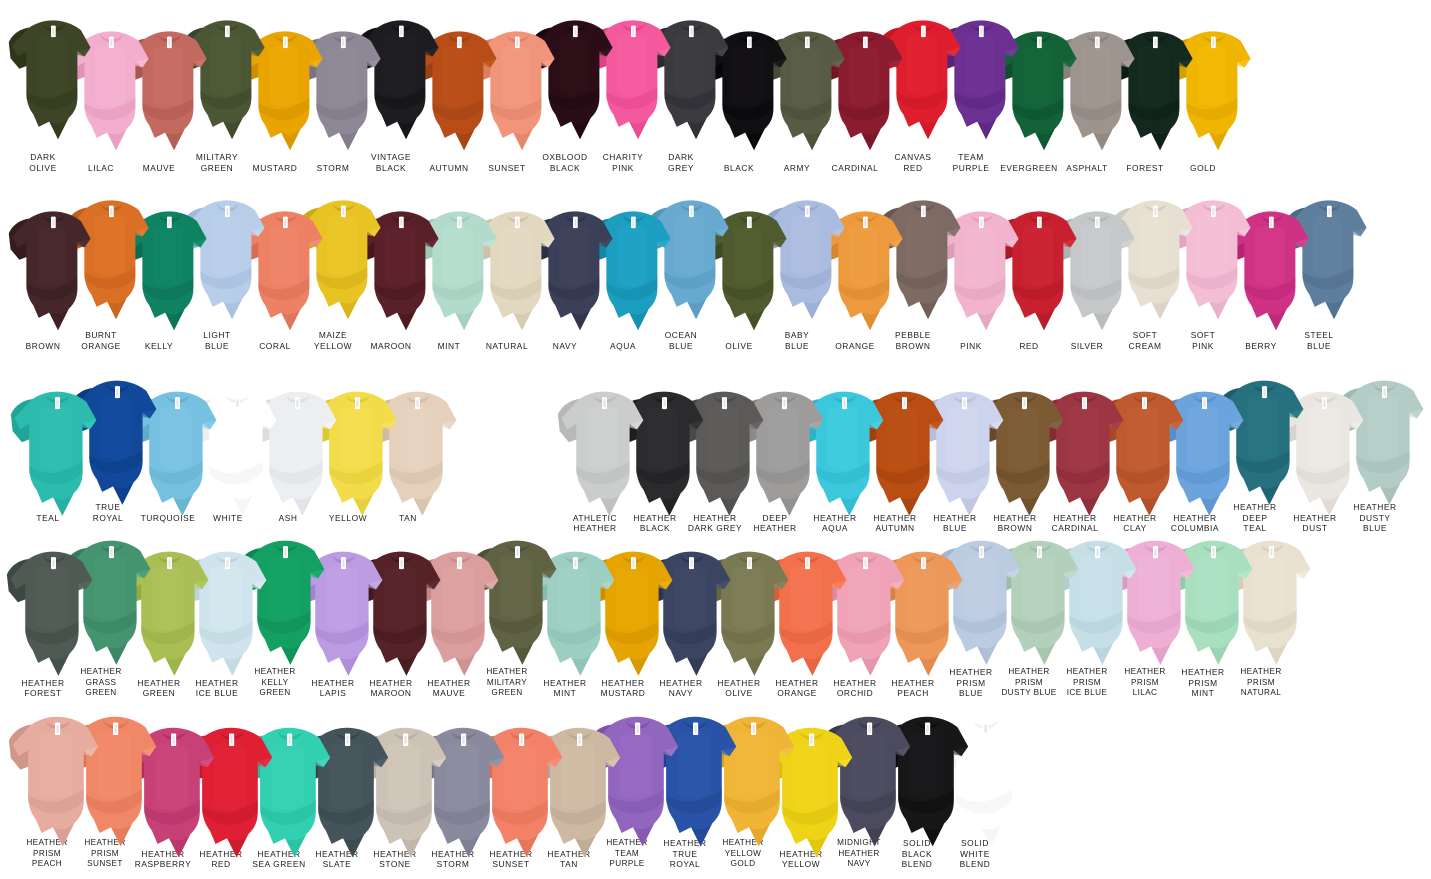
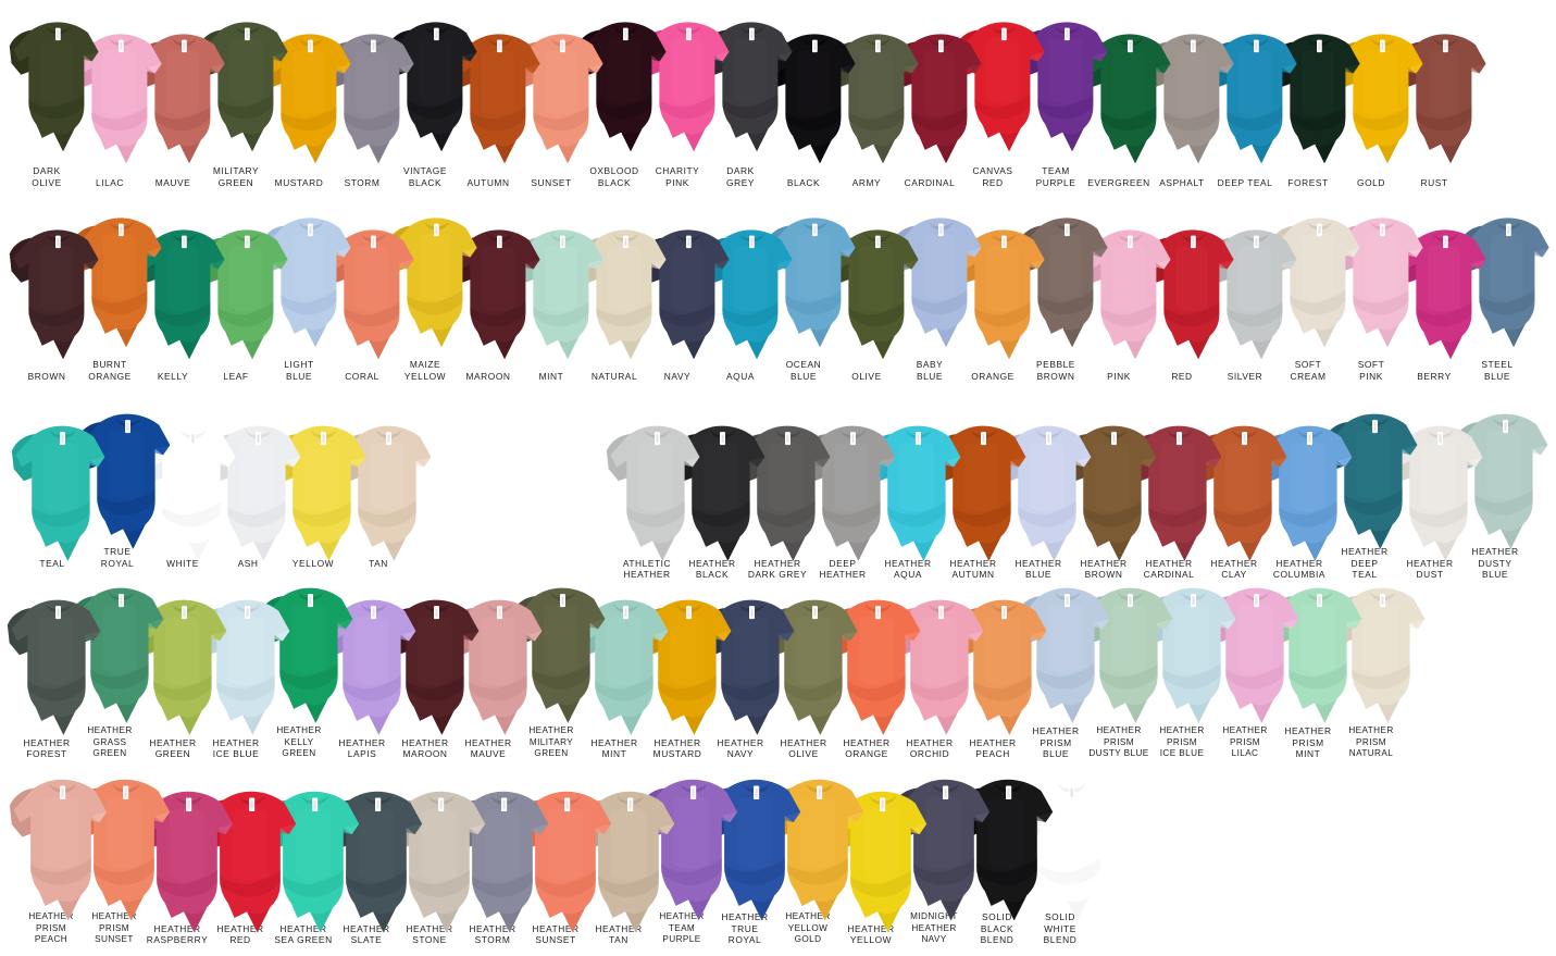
  DARK
  OLIVE
  LILAC
  MAUVE
  MILITARY
  GREEN
  MUSTARD
  STORM
  VINTAGE
  BLACK
  AUTUMN
  SUNSET
  OXBLOOD
  BLACK
  CHARITY
  PINK
  DARK
  GREY
  BLACK
  ARMY
  CARDINAL
  CANVAS
  RED
  TEAM
  PURPLE
  EVERGREEN
  ASPHALT
+ DEEP TEAL
  FOREST
  GOLD
+ RUST
  BROWN
  BURNT
  ORANGE
  KELLY
+ LEAF
  LIGHT
  BLUE
  CORAL
  MAIZE
  YELLOW
  MAROON
  MINT
  NATURAL
  NAVY
  AQUA
  OCEAN
  BLUE
  OLIVE
  BABY
  BLUE
  ORANGE
  PEBBLE
  BROWN
  PINK
  RED
  SILVER
  SOFT
  CREAM
  SOFT
  PINK
  BERRY
  STEEL
  BLUE
  TEAL
  TRUE
  ROYAL
- TURQUOISE
  WHITE
  ASH
  YELLOW
  TAN
  ATHLETIC
  HEATHER
  HEATHER
  BLACK
  HEATHER
  DARK GREY
  DEEP
  HEATHER
  HEATHER
  AQUA
  HEATHER
  AUTUMN
  HEATHER
  BLUE
  HEATHER
  BROWN
  HEATHER
  CARDINAL
  HEATHER
  CLAY
  HEATHER
  COLUMBIA
  HEATHER
  DEEP
  TEAL
  HEATHER
  DUST
  HEATHER
  DUSTY
  BLUE
  HEATHER
  FOREST
  HEATHER
  GRASS
  GREEN
  HEATHER
  GREEN
  HEATHER
  ICE BLUE
  HEATHER
  KELLY
  GREEN
  HEATHER
  LAPIS
  HEATHER
  MAROON
  HEATHER
  MAUVE
  HEATHER
  MILITARY
  GREEN
  HEATHER
  MINT
  HEATHER
  MUSTARD
  HEATHER
  NAVY
  HEATHER
  OLIVE
  HEATHER
  ORANGE
  HEATHER
  ORCHID
  HEATHER
  PEACH
  HEATHER
  PRISM
  BLUE
  HEATHER
  PRISM
  DUSTY BLUE
  HEATHER
  PRISM
  ICE BLUE
  HEATHER
  PRISM
  LILAC
  HEATHER
  PRISM
  MINT
  HEATHER
  PRISM
  NATURAL
  HEATHER
  PRISM
  PEACH
  HEATHER
  PRISM
  SUNSET
  HEATHER
  RASPBERRY
  HEATHER
  RED
  HEATHER
  SEA GREEN
  HEATHER
  SLATE
  HEATHER
  STONE
  HEATHER
  STORM
  HEATHER
  SUNSET
  HEATHER
  TAN
  HEATHER
  TEAM
  PURPLE
  HEATHER
  TRUE
  ROYAL
  HEATHER
  YELLOW
  GOLD
  HEATHER
  YELLOW
  MIDNIGT
  HEATHER
  NAVY
  SOLID
  BLACK
  BLEND
  SOLID
  WHITE
  BLEND
